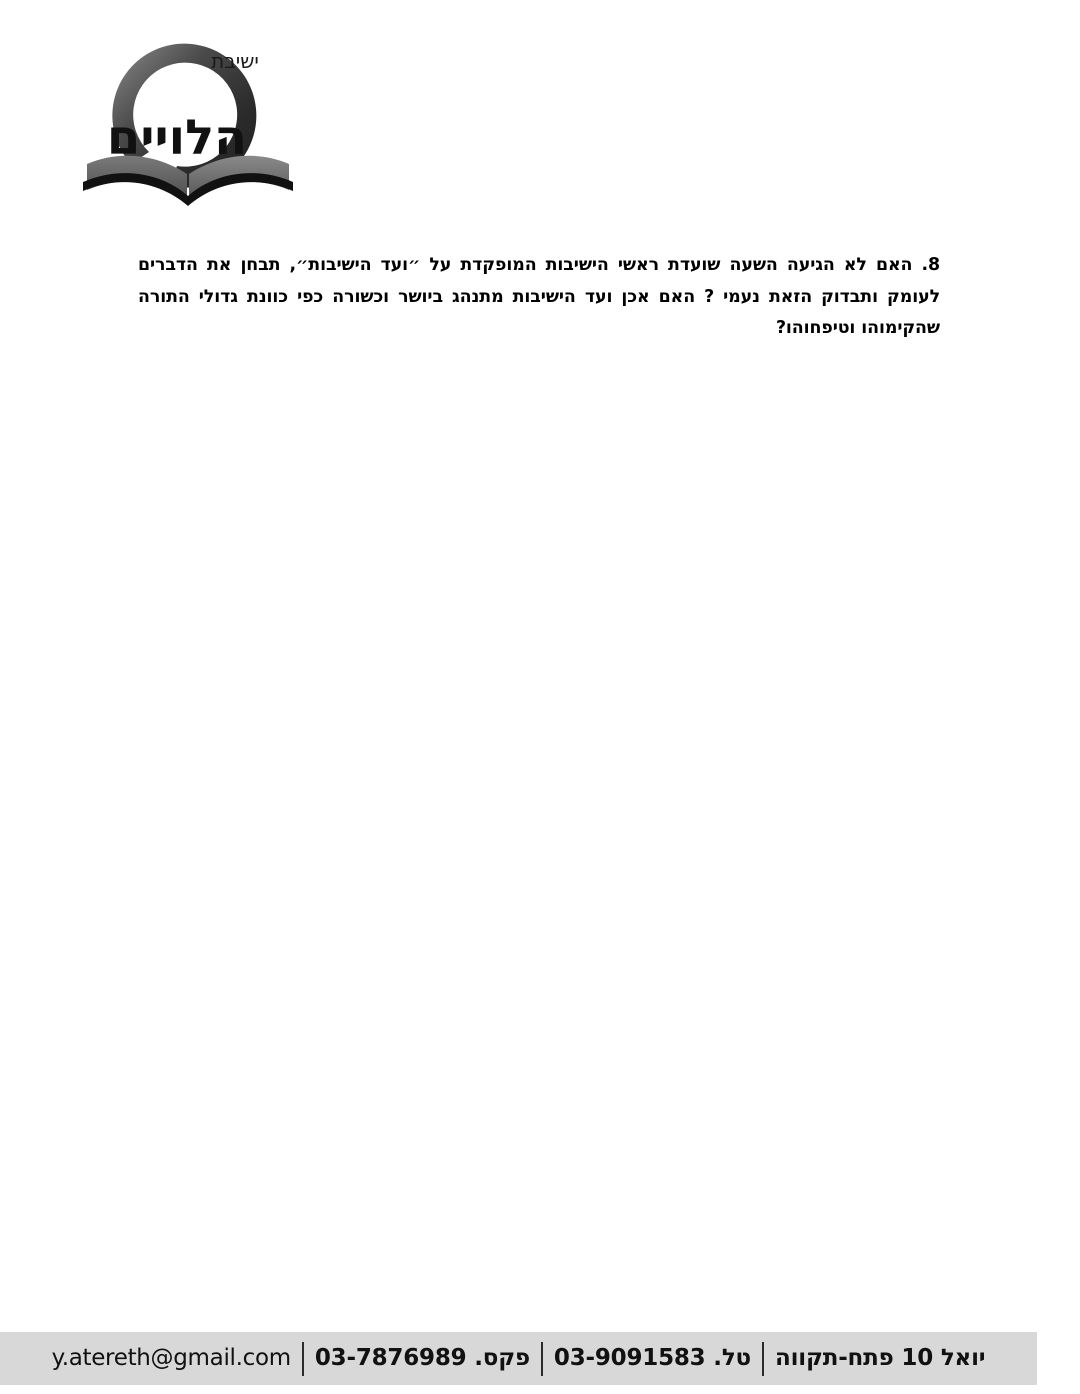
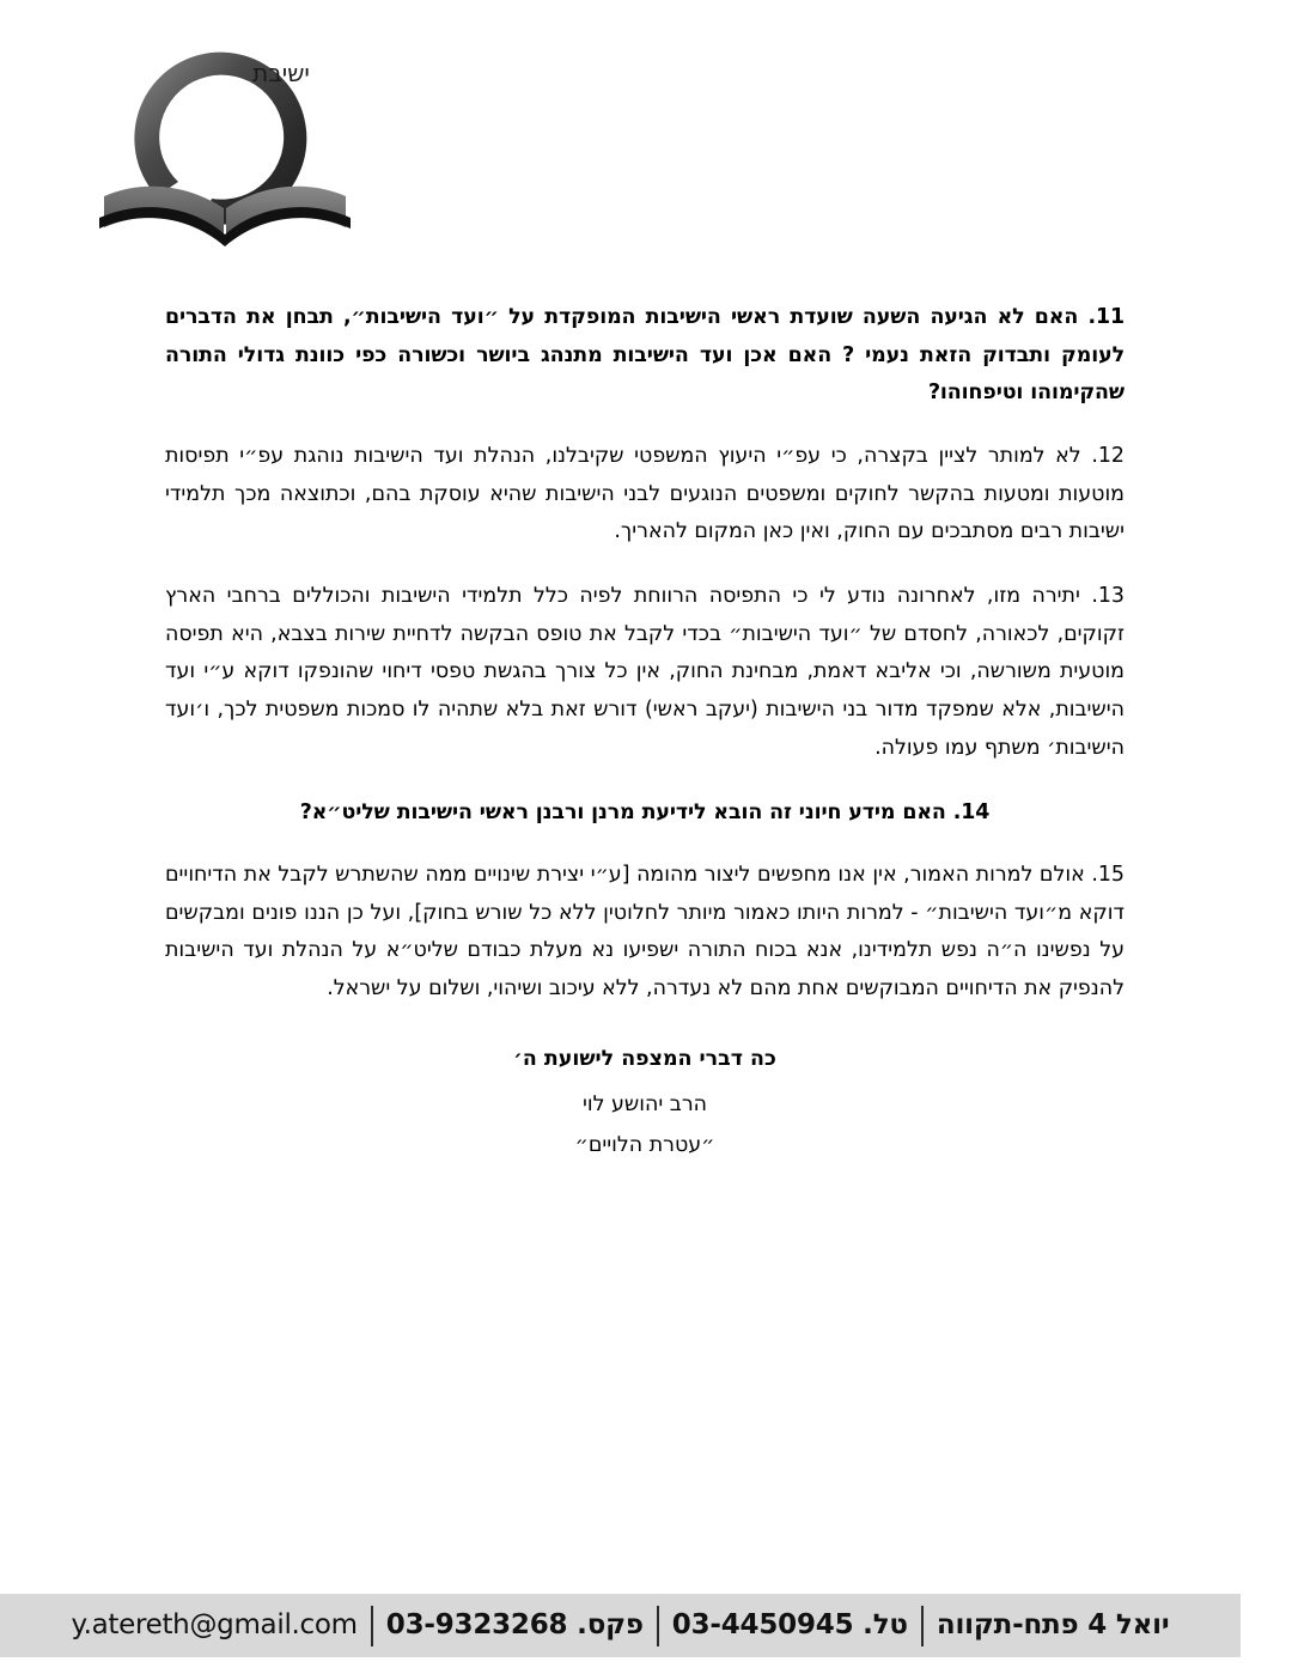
  ישיבת
- הלויים
- 8. האם לא הגיעה השעה שועדת ראשי הישיבות המופקדת על ״ועד הישיבות״, תבחן את הדברים לעומק ותבדוק הזאת נעמי ? האם אכן ועד הישיבות מתנהג ביושר וכשורה כפי כוונת גדולי התורה שהקימוהו וטיפחוהו?
+ 11. האם לא הגיעה השעה שועדת ראשי הישיבות המופקדת על ״ועד הישיבות״, תבחן את הדברים לעומק ותבדוק הזאת נעמי ? האם אכן ועד הישיבות מתנהג ביושר וכשורה כפי כוונת גדולי התורה שהקימוהו וטיפחוהו?
+ 12. לא למותר לציין בקצרה, כי עפ״י היעוץ המשפטי שקיבלנו, הנהלת ועד הישיבות נוהגת עפ״י תפיסות מוטעות ומטעות בהקשר לחוקים ומשפטים הנוגעים לבני הישיבות שהיא עוסקת בהם, וכתוצאה מכך תלמידי ישיבות רבים מסתבכים עם החוק, ואין כאן המקום להאריך.
+ 13. יתירה מזו, לאחרונה נודע לי כי התפיסה הרווחת לפיה כלל תלמידי הישיבות והכוללים ברחבי הארץ זקוקים, לכאורה, לחסדם של ״ועד הישיבות״ בכדי לקבל את טופס הבקשה לדחיית שירות בצבא, היא תפיסה מוטעית משורשה, וכי אליבא דאמת, מבחינת החוק, אין כל צורך בהגשת טפסי דיחוי שהונפקו דוקא ע״י ועד הישיבות, אלא שמפקד מדור בני הישיבות (יעקב ראשי) דורש זאת בלא שתהיה לו סמכות משפטית לכך, ו׳ועד הישיבות׳ משתף עמו פעולה.
+ 14. האם מידע חיוני זה הובא לידיעת מרנן ורבנן ראשי הישיבות שליט״א?
+ 15. אולם למרות האמור, אין אנו מחפשים ליצור מהומה [ע״י יצירת שינויים ממה שהשתרש לקבל את הדיחויים דוקא מ״ועד הישיבות״ - למרות היותו כאמור מיותר לחלוטין ללא כל שורש בחוק], ועל כן הננו פונים ומבקשים על נפשינו ה״ה נפש תלמידינו, אנא בכוח התורה ישפיעו נא מעלת כבודם שליט״א על הנהלת ועד הישיבות להנפיק את הדיחויים המבוקשים אחת מהם לא נעדרה, ללא עיכוב ושיהוי, ושלום על ישראל.
+ כה דברי המצפה לישועת ה׳
+ הרב יהושע לוי
+ ״עטרת הלויים״
- יואל 10 פתח-תקווה
+ יואל 4 פתח-תקווה
- טל. 03-9091583
+ טל. 03-4450945
- פקס. 03-7876989
+ פקס. 03-9323268
  y.atereth@gmail.com
